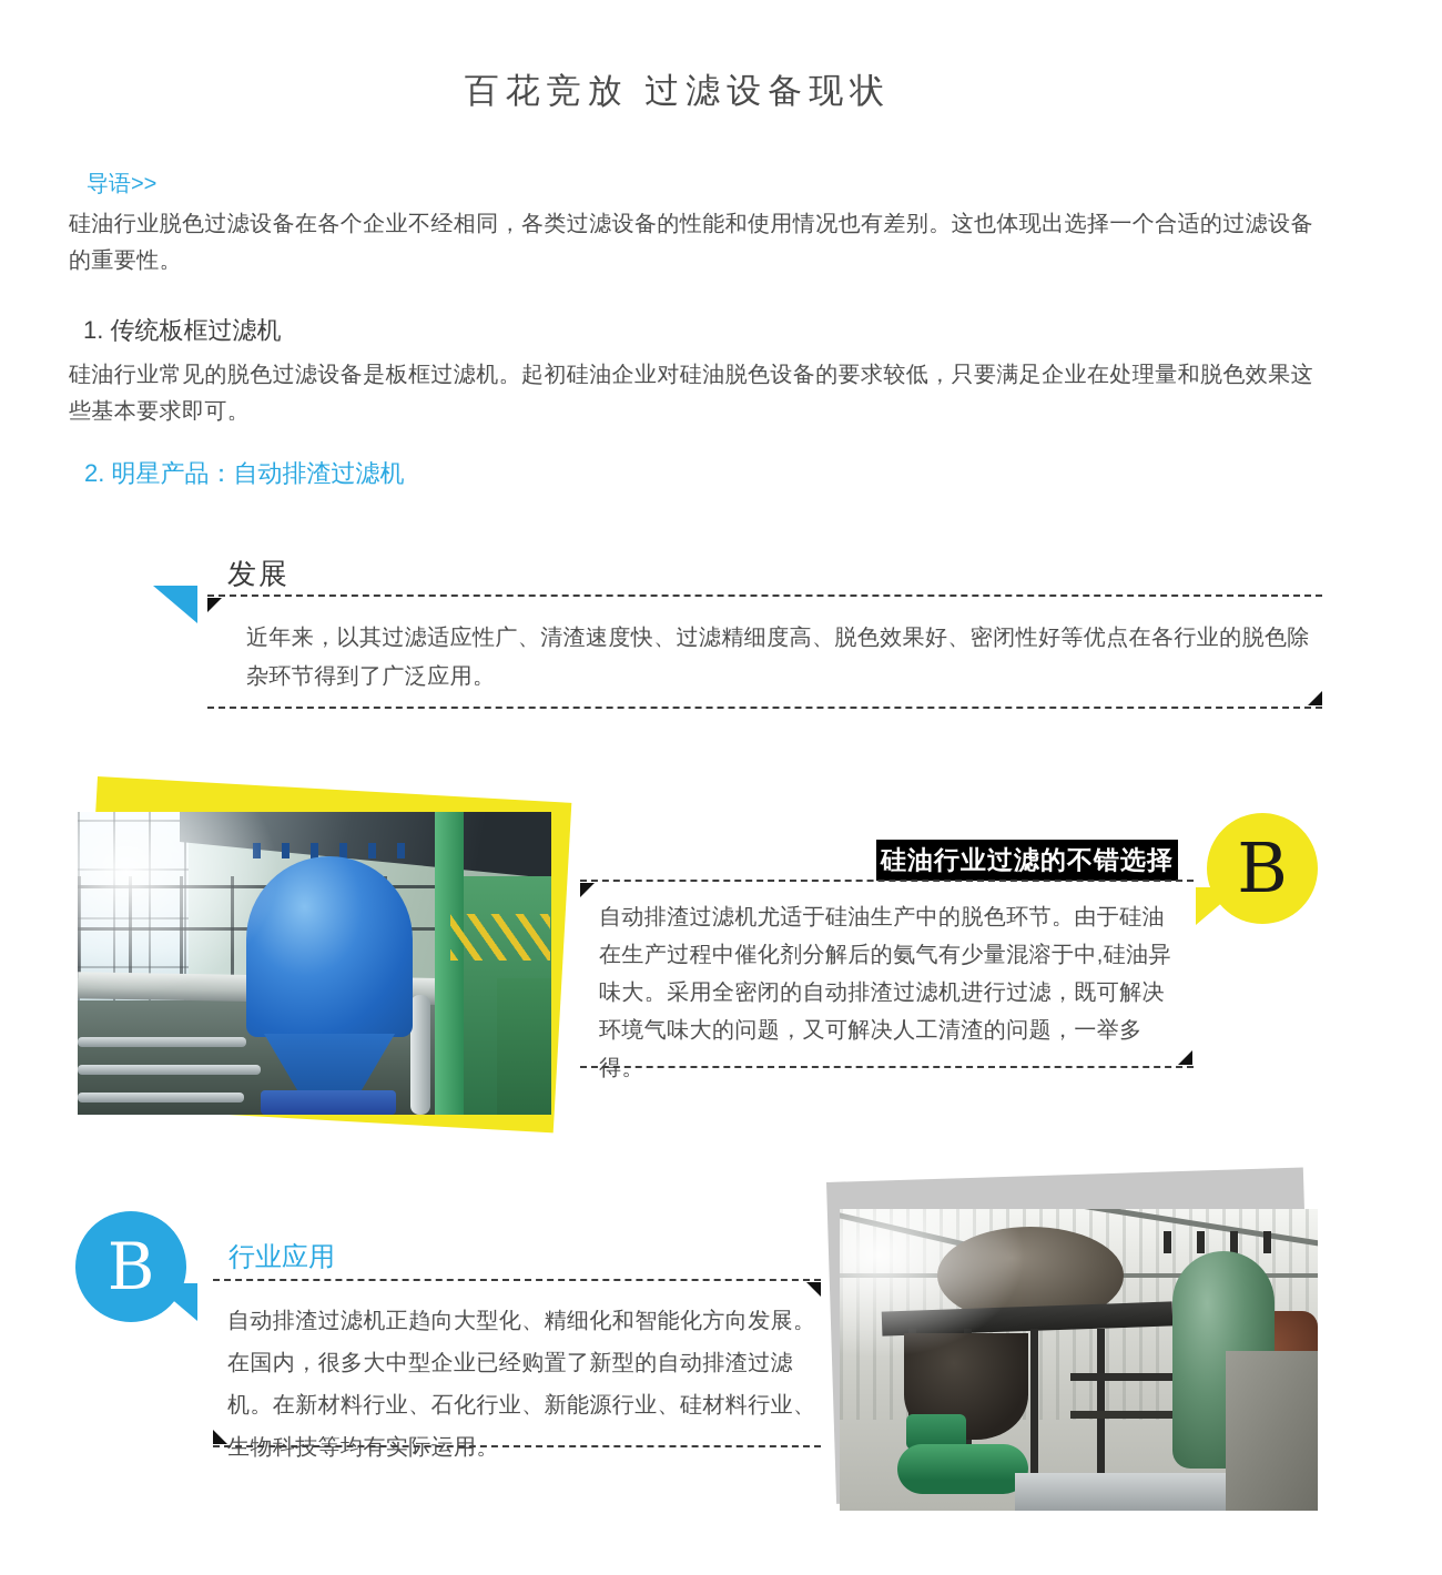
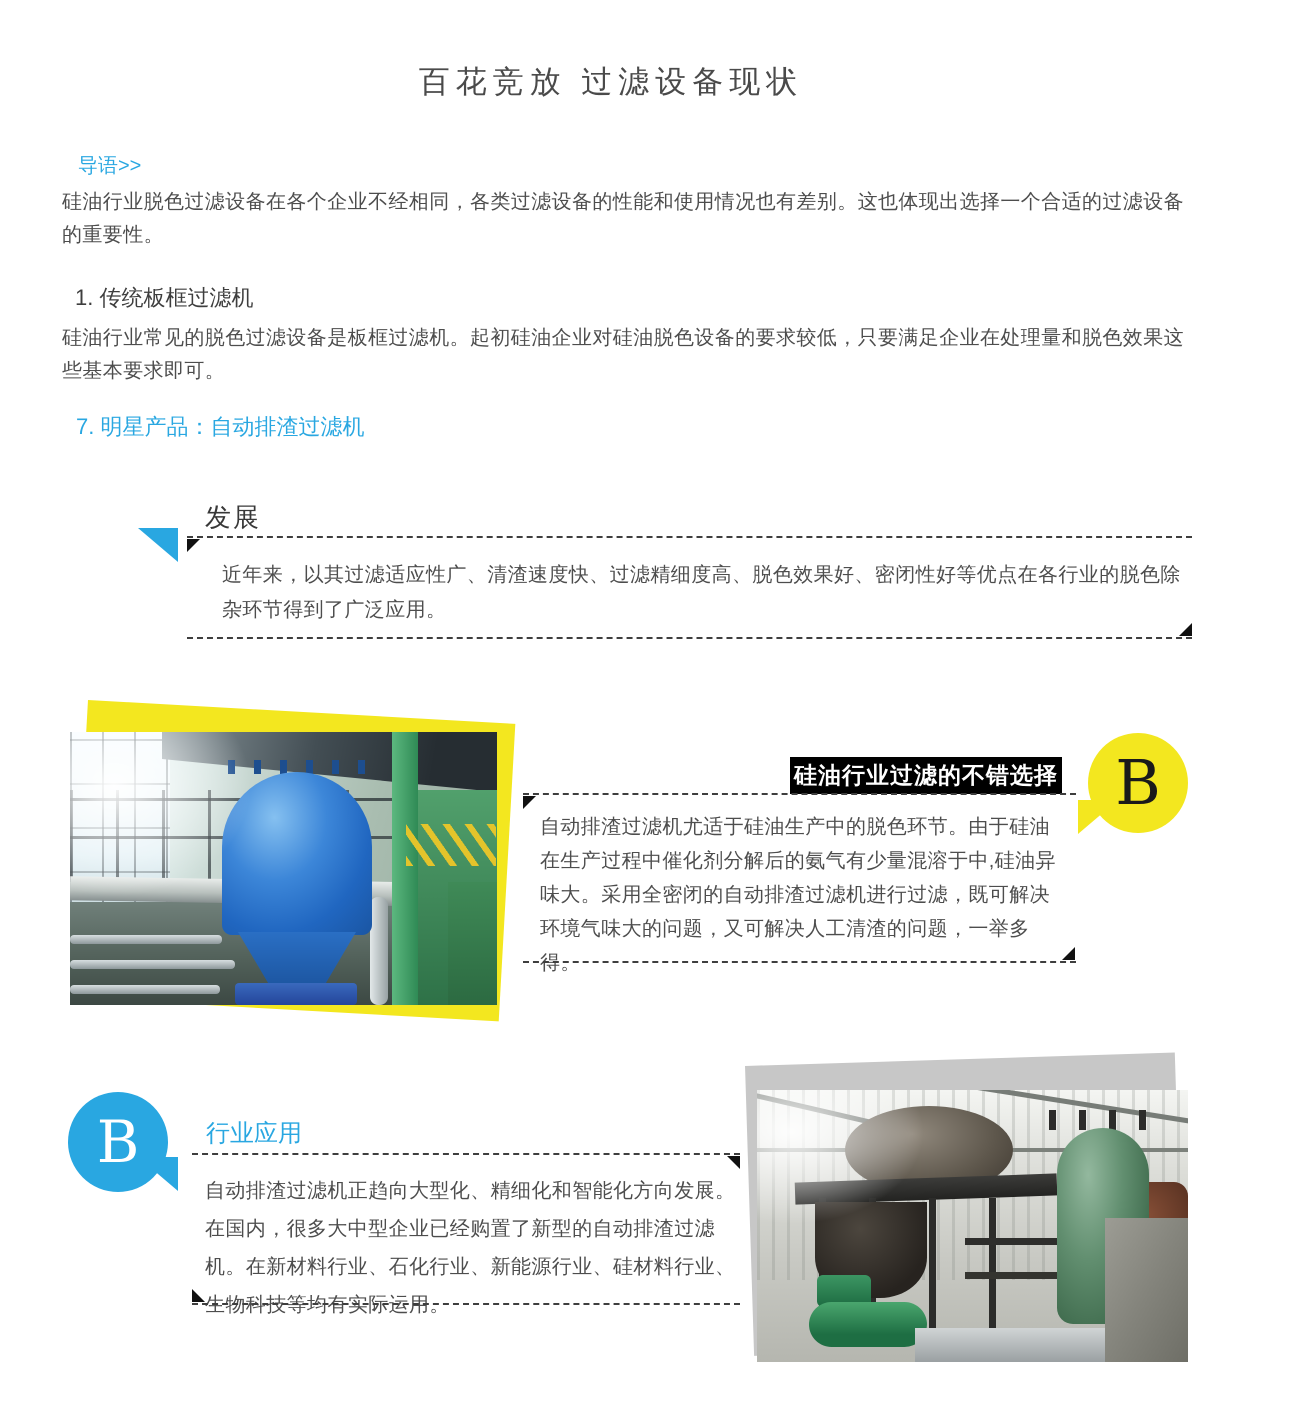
  百花竞放 过滤设备现状
  导语>>
  硅油行业脱色过滤设备在各个企业不经相同，各类过滤设备的性能和使用情况也有差别。这也体现出选择一个合适的过滤设备的重要性。
  1. 传统板框过滤机
  硅油行业常见的脱色过滤设备是板框过滤机。起初硅油企业对硅油脱色设备的要求较低，只要满足企业在处理量和脱色效果这些基本要求即可。
- 2. 明星产品：自动排渣过滤机
+ 7. 明星产品：自动排渣过滤机
  发展
  近年来，以其过滤适应性广、清渣速度快、过滤精细度高、脱色效果好、密闭性好等优点在各行业的脱色除杂环节得到了广泛应用。
  硅油行业过滤的不错选择
  B
  自动排渣过滤机尤适于硅油生产中的脱色环节。由于硅油在生产过程中催化剂分解后的氨气有少量混溶于中,硅油异味大。采用全密闭的自动排渣过滤机进行过滤，既可解决环境气味大的问题，又可解决人工清渣的问题，一举多得。
  B
  行业应用
  自动排渣过滤机正趋向大型化、精细化和智能化方向发展。在国内，很多大中型企业已经购置了新型的自动排渣过滤机。在新材料行业、石化行业、新能源行业、硅材料行业、生物科技等均有实际运用。
